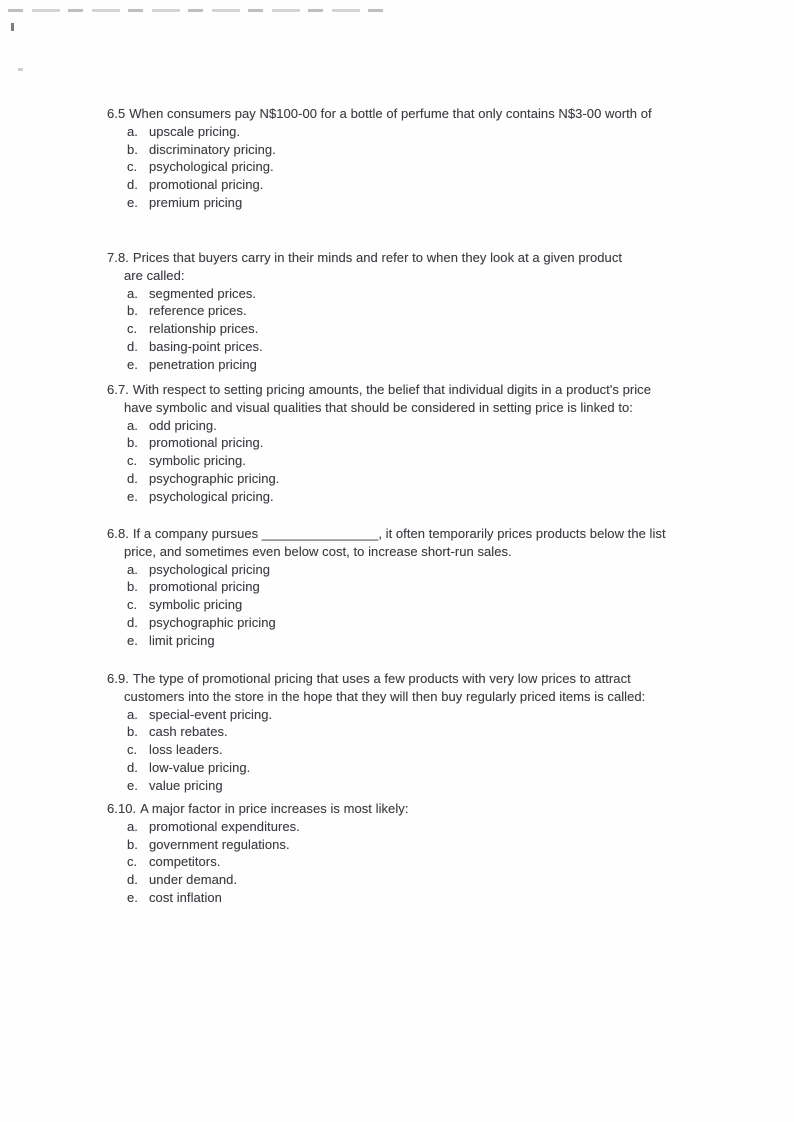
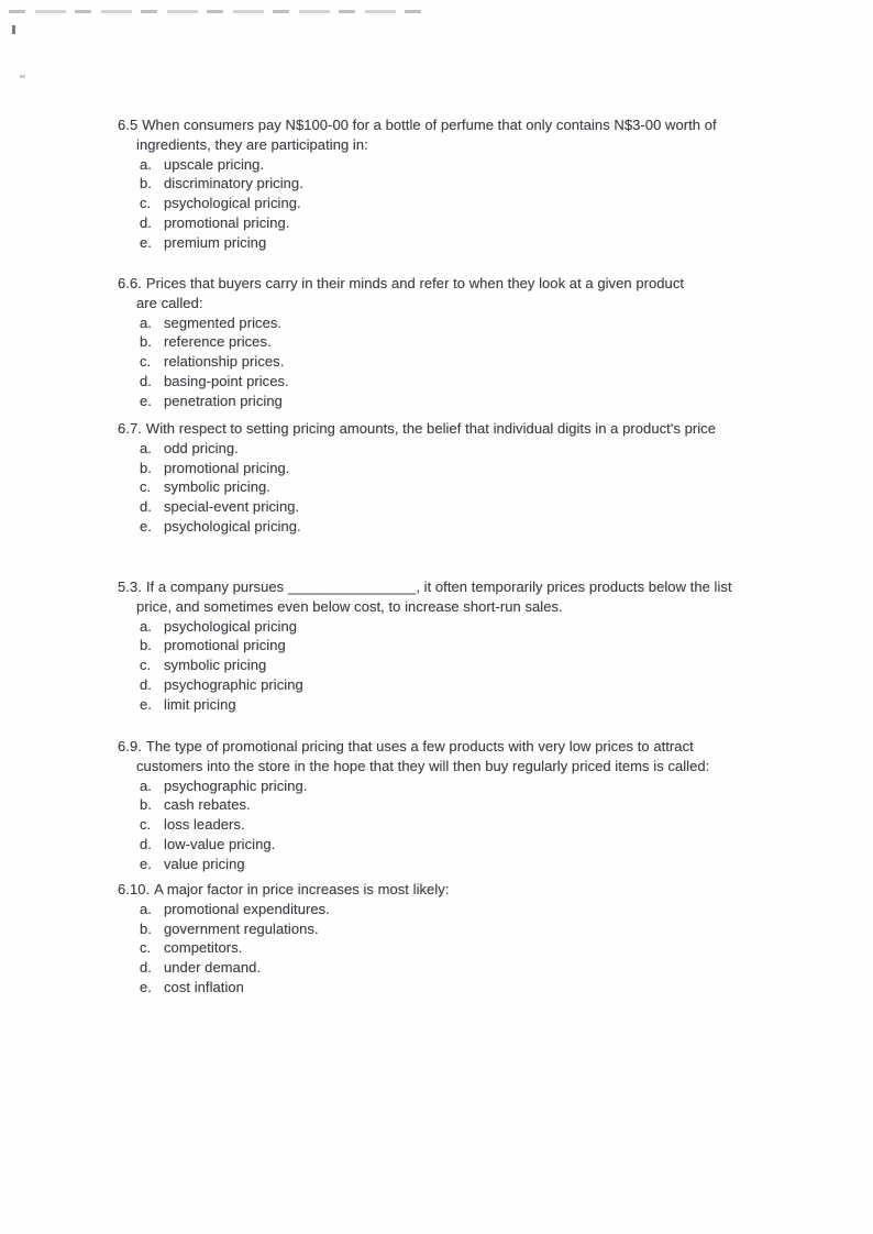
  6.5 When consumers pay N$100-00 for a bottle of perfume that only contains N$3-00 worth of
+ ingredients, they are participating in:
  a.
  upscale pricing.
  b.
  discriminatory pricing.
  c.
  psychological pricing.
  d.
  promotional pricing.
  e.
  premium pricing
- 7.8. Prices that buyers carry in their minds and refer to when they look at a given product
+ 6.6. Prices that buyers carry in their minds and refer to when they look at a given product
  are called:
  a.
  segmented prices.
  b.
  reference prices.
  c.
  relationship prices.
  d.
  basing-point prices.
  e.
  penetration pricing
  6.7. With respect to setting pricing amounts, the belief that individual digits in a product's price
- have symbolic and visual qualities that should be considered in setting price is linked to:
  a.
  odd pricing.
  b.
  promotional pricing.
  c.
  symbolic pricing.
  d.
- psychographic pricing.
+ special-event pricing.
  e.
  psychological pricing.
- 6.8. If a company pursues ________________, it often temporarily prices products below the list
+ 5.3. If a company pursues ________________, it often temporarily prices products below the list
  price, and sometimes even below cost, to increase short-run sales.
  a.
  psychological pricing
  b.
  promotional pricing
  c.
  symbolic pricing
  d.
  psychographic pricing
  e.
  limit pricing
  6.9. The type of promotional pricing that uses a few products with very low prices to attract
  customers into the store in the hope that they will then buy regularly priced items is called:
  a.
- special-event pricing.
+ psychographic pricing.
  b.
  cash rebates.
  c.
  loss leaders.
  d.
  low-value pricing.
  e.
  value pricing
  6.10. A major factor in price increases is most likely:
  a.
  promotional expenditures.
  b.
  government regulations.
  c.
  competitors.
  d.
  under demand.
  e.
  cost inflation
